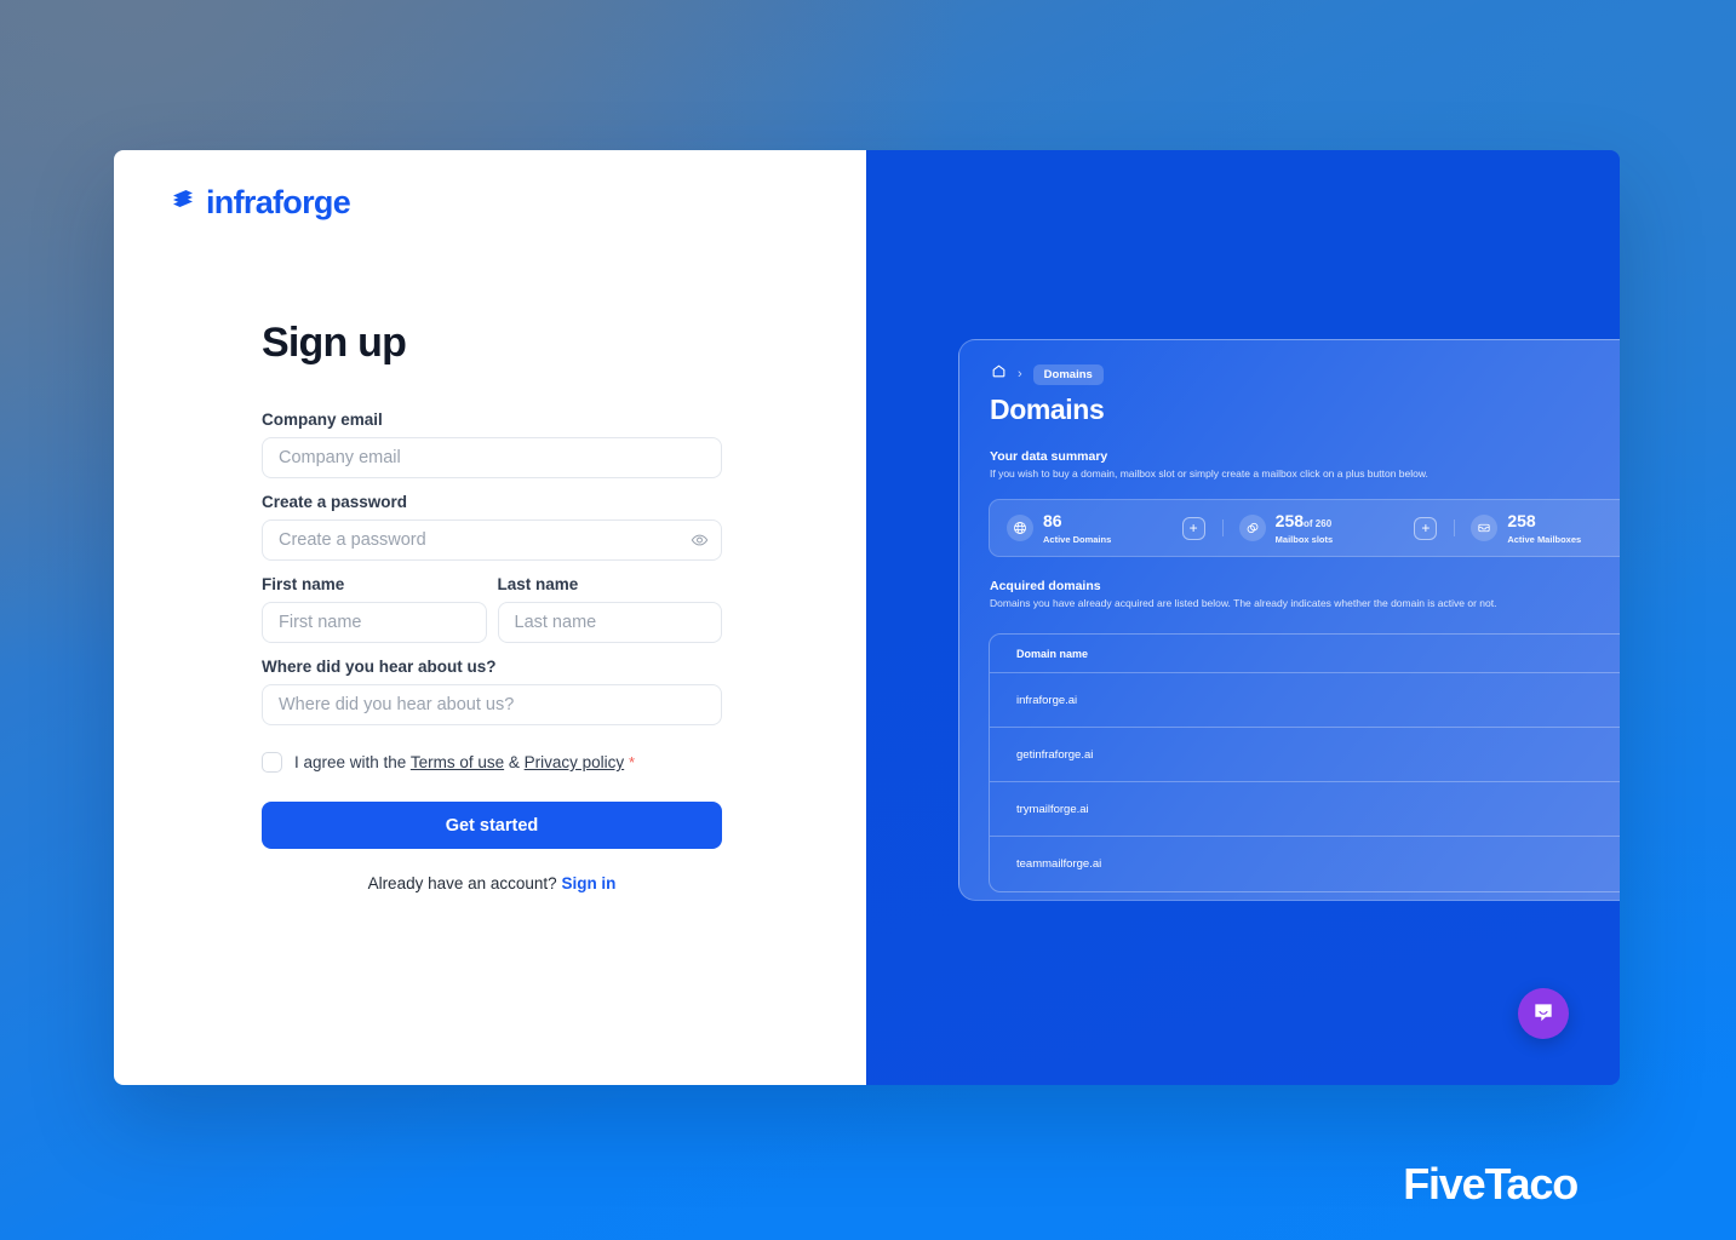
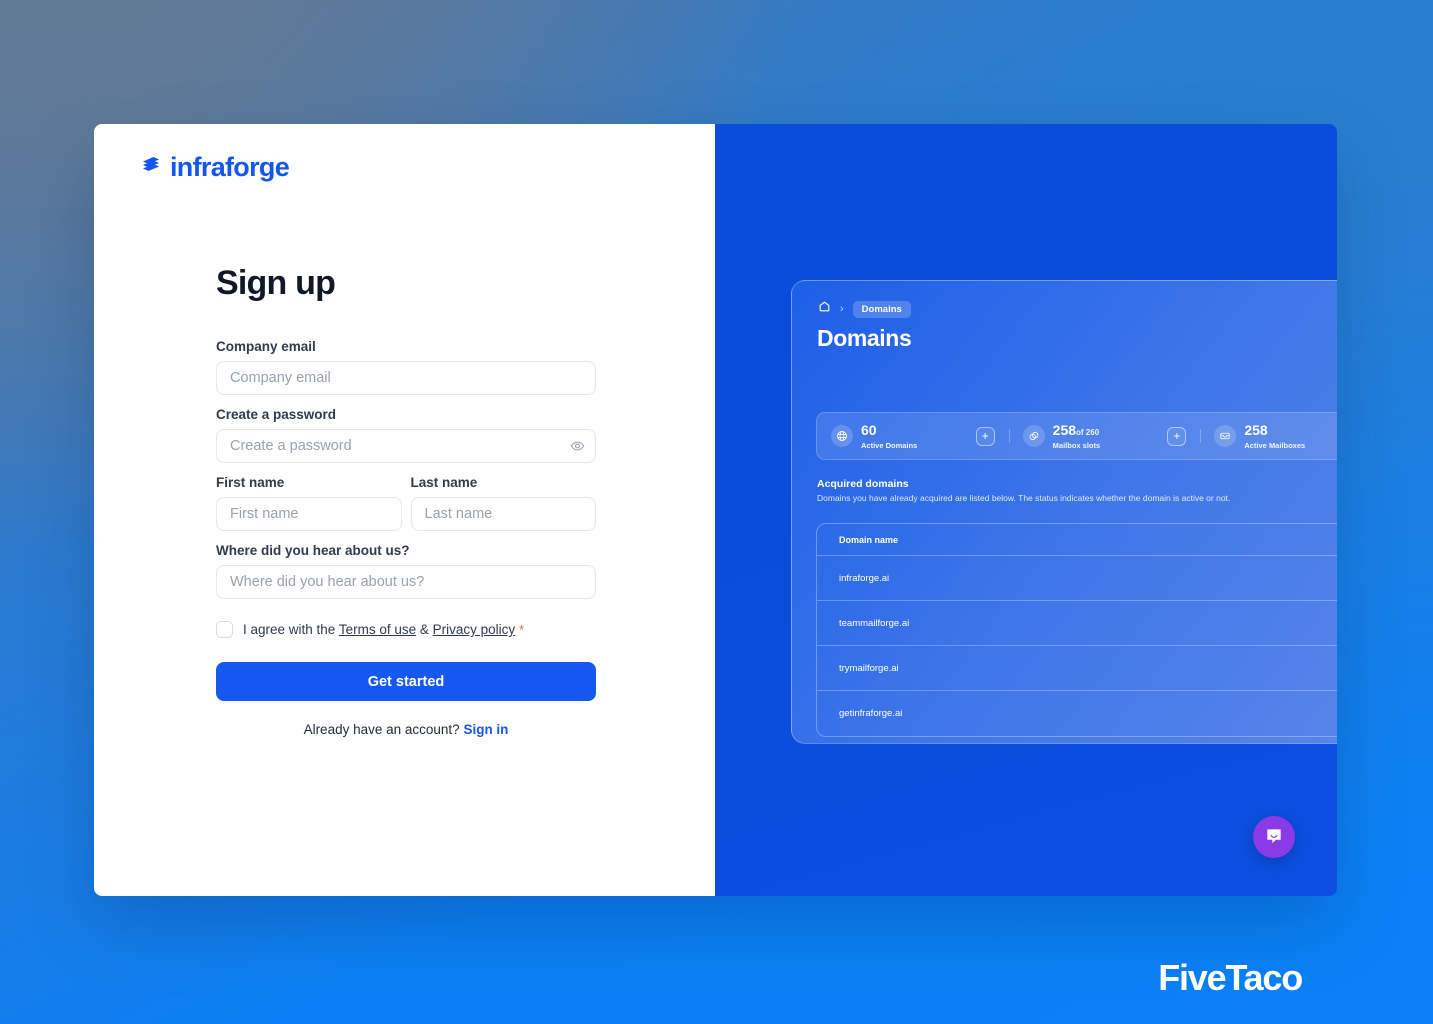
  infraforge
  Sign up
  Company email
  Company email
  Create a password
  Create a password
  First name
  First name
  Last name
  Last name
  Where did you hear about us?
  Where did you hear about us?
  I agree with the Terms of use & Privacy policy *
  Get started
  Already have an account? Sign in
  ›
  Domains
  Domains
- Your data summary
- If you wish to buy a domain, mailbox slot or simply create a mailbox click on a plus button below.
- 86
+ 60
  Active Domains
  +
  258of 260
  Mailbox slots
  +
  258
  Active Mailboxes
  Acquired domains
- Domains you have already acquired are listed below. The already indicates whether the domain is active or not.
+ Domains you have already acquired are listed below. The status indicates whether the domain is active or not.
  Domain name
  infraforge.ai
- getinfraforge.ai
+ teammailforge.ai
  trymailforge.ai
- teammailforge.ai
+ getinfraforge.ai
  FiveTaco
